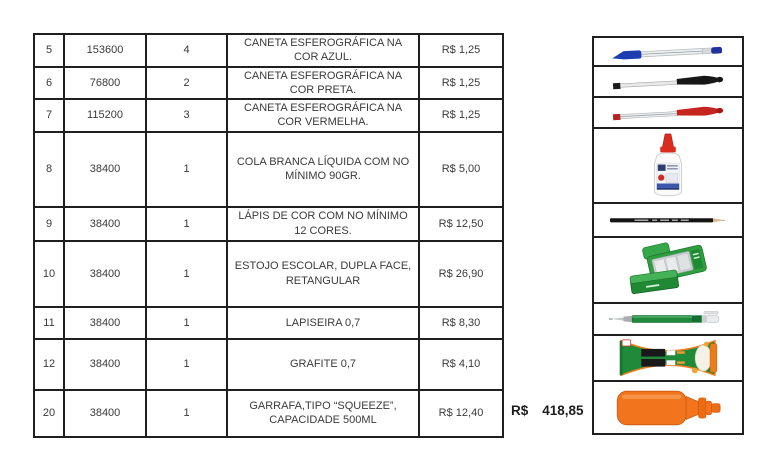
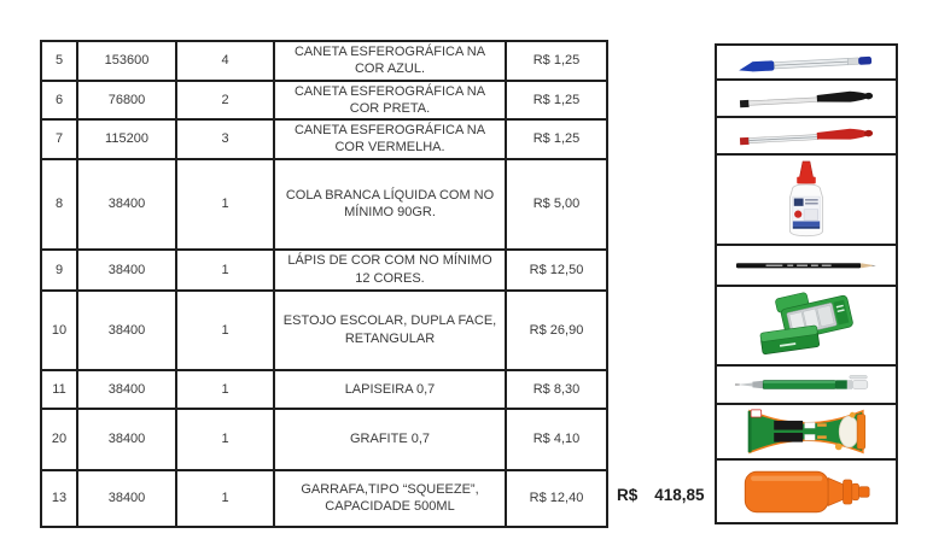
  5	153600	4	CANETA ESFEROGRÁFICA NA COR AZUL.	R$ 1,25
  6	76800	2	CANETA ESFEROGRÁFICA NA COR PRETA.	R$ 1,25
  7	115200	3	CANETA ESFEROGRÁFICA NA COR VERMELHA.	R$ 1,25
  8	38400	1	COLA BRANCA LÍQUIDA COM NO MÍNIMO 90GR.	R$ 5,00
  9	38400	1	LÁPIS DE COR COM NO MÍNIMO 12 CORES.	R$ 12,50
  10	38400	1	ESTOJO ESCOLAR, DUPLA FACE, RETANGULAR	R$ 26,90
  11	38400	1	LAPISEIRA 0,7	R$ 8,30
- 12	38400	1	GRAFITE 0,7	R$ 4,10
+ 20	38400	1	GRAFITE 0,7	R$ 4,10
- 20	38400	1	GARRAFA,TIPO “SQUEEZE”, CAPACIDADE 500ML	R$ 12,40
+ 13	38400	1	GARRAFA,TIPO “SQUEEZE”, CAPACIDADE 500ML	R$ 12,40
  R$
  418,85
